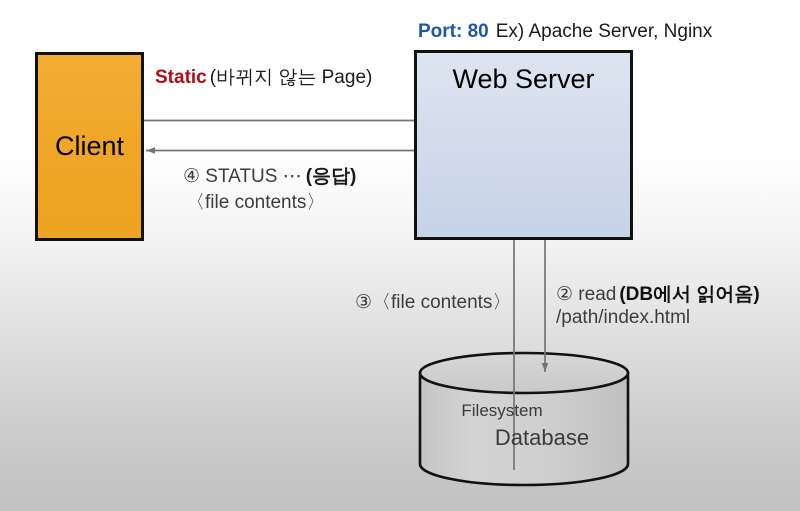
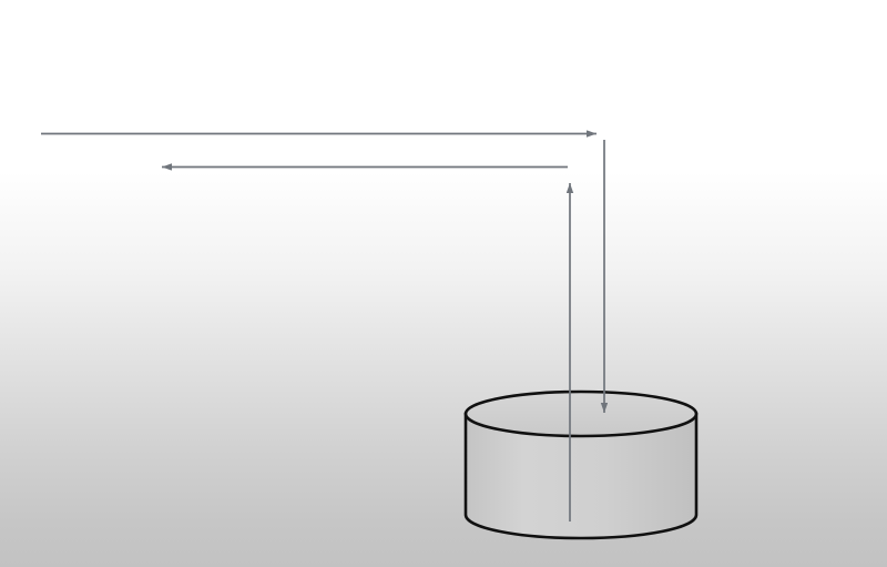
- Port: 80 Ex) Apache Server, Nginx
- Client
- Web Server
- Filesystem
- Database
- Static (바뀌지 않는 Page)
- ④ STATUS ⋯ (응답)
- 〈file contents〉
- ③〈file contents〉
- ② read (DB에서 읽어옴)
- /path/index.html
